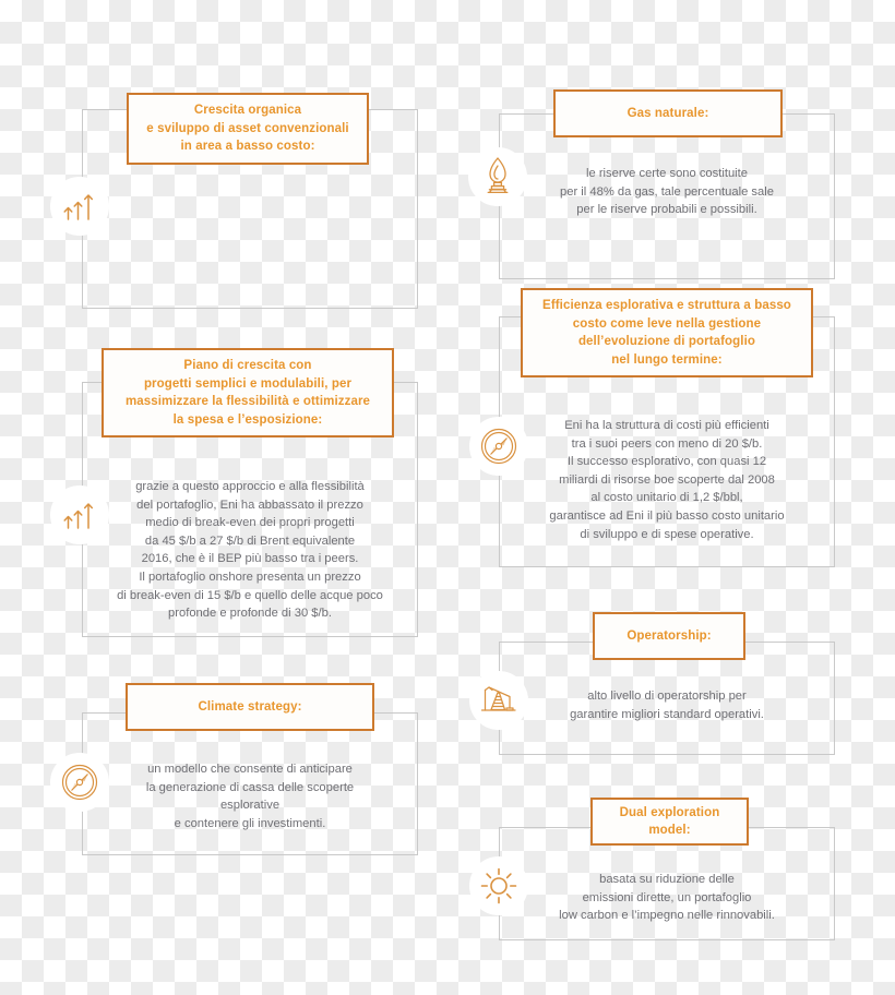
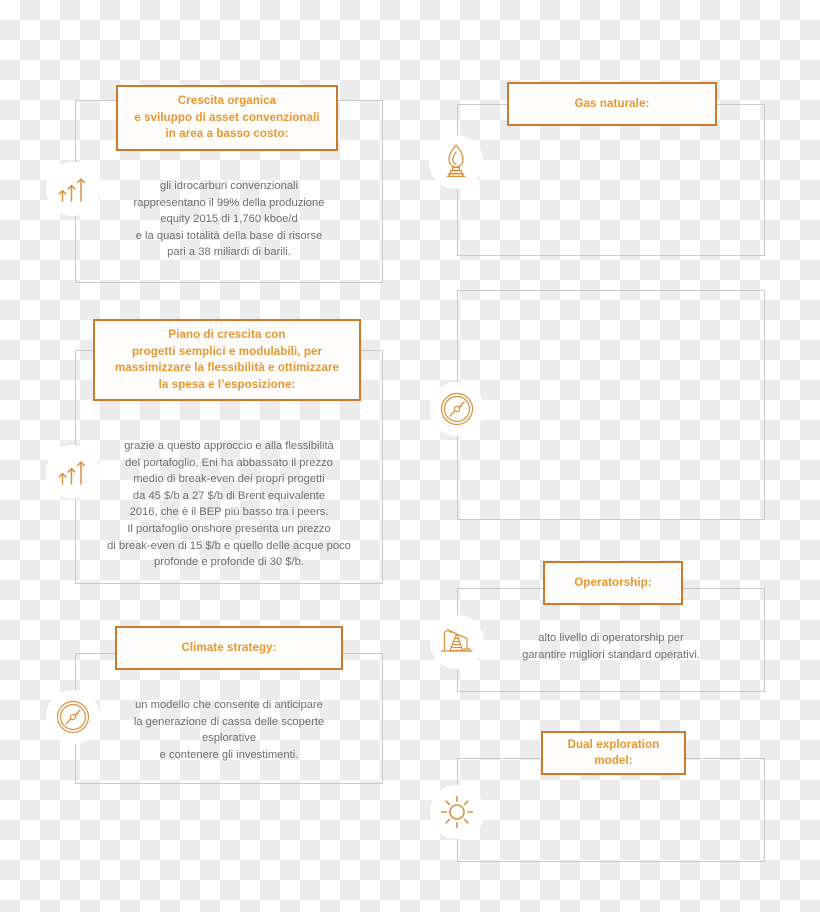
  Crescita organica
  e sviluppo di asset convenzionali
  in area a basso costo:
+ gli idrocarburi convenzionali
+ rappresentano il 99% della produzione
+ equity 2015 di 1,760 kboe/d
+ e la quasi totalità della base di risorse
+ pari a 38 miliardi di barili.
  Piano di crescita con
  progetti semplici e modulabili, per
  massimizzare la flessibilità e ottimizzare
  la spesa e l’esposizione:
  grazie a questo approccio e alla flessibilità
  del portafoglio, Eni ha abbassato il prezzo
  medio di break-even dei propri progetti
  da 45 $/b a 27 $/b di Brent equivalente
  2016, che è il BEP più basso tra i peers.
  Il portafoglio onshore presenta un prezzo
  di break-even di 15 $/b e quello delle acque poco
  profonde e profonde di 30 $/b.
  Climate strategy:
  un modello che consente di anticipare
  la generazione di cassa delle scoperte
  esplorative
  e contenere gli investimenti.
  Gas naturale:
- le riserve certe sono costituite
- per il 48% da gas, tale percentuale sale
- per le riserve probabili e possibili.
- Efficienza esplorativa e struttura a basso
- costo come leve nella gestione
- dell’evoluzione di portafoglio
- nel lungo termine:
- Eni ha la struttura di costi più efficienti
- tra i suoi peers con meno di 20 $/b.
- Il successo esplorativo, con quasi 12
- miliardi di risorse boe scoperte dal 2008
- al costo unitario di 1,2 $/bbl,
- garantisce ad Eni il più basso costo unitario
- di sviluppo e di spese operative.
  Operatorship:
  alto livello di operatorship per
  garantire migliori standard operativi.
  Dual exploration model:
- basata su riduzione delle
- emissioni dirette, un portafoglio
- low carbon e l’impegno nelle rinnovabili.
